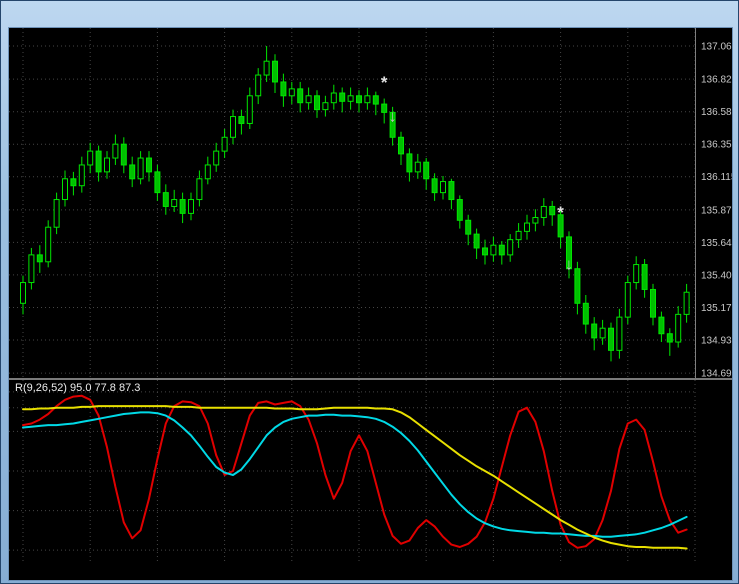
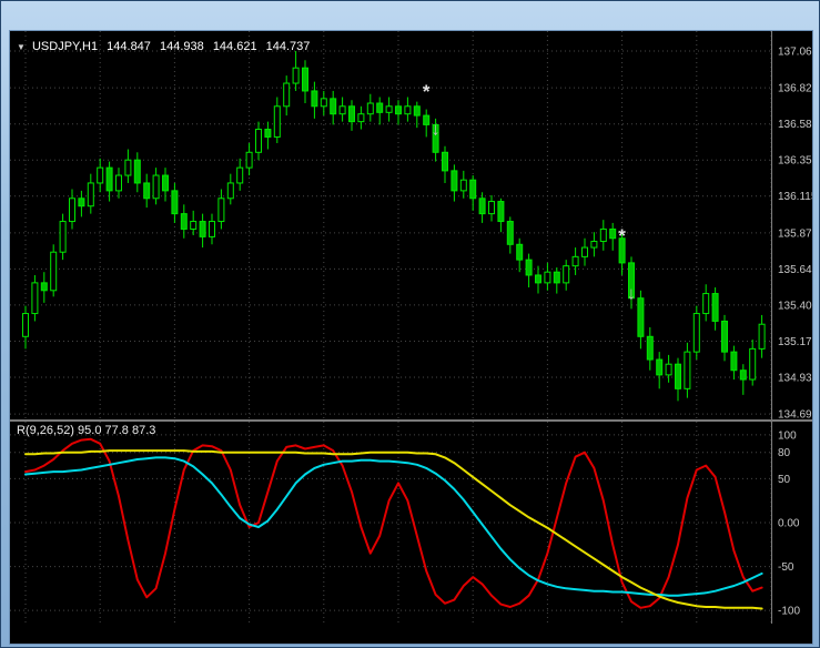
  *
  ↓
  *
  ↓
  137.06
  136.82
  136.58
  136.35
  136.11
  135.87
  135.64
  135.40
  135.17
  134.93
  134.69
+ ▼ USDJPY,H1 144.847 144.938 144.621 144.737
+ 100
+ 80
+ 50
+ 0.00
+ -50
+ -100
  R(9,26,52) 95.0 77.8 87.3
